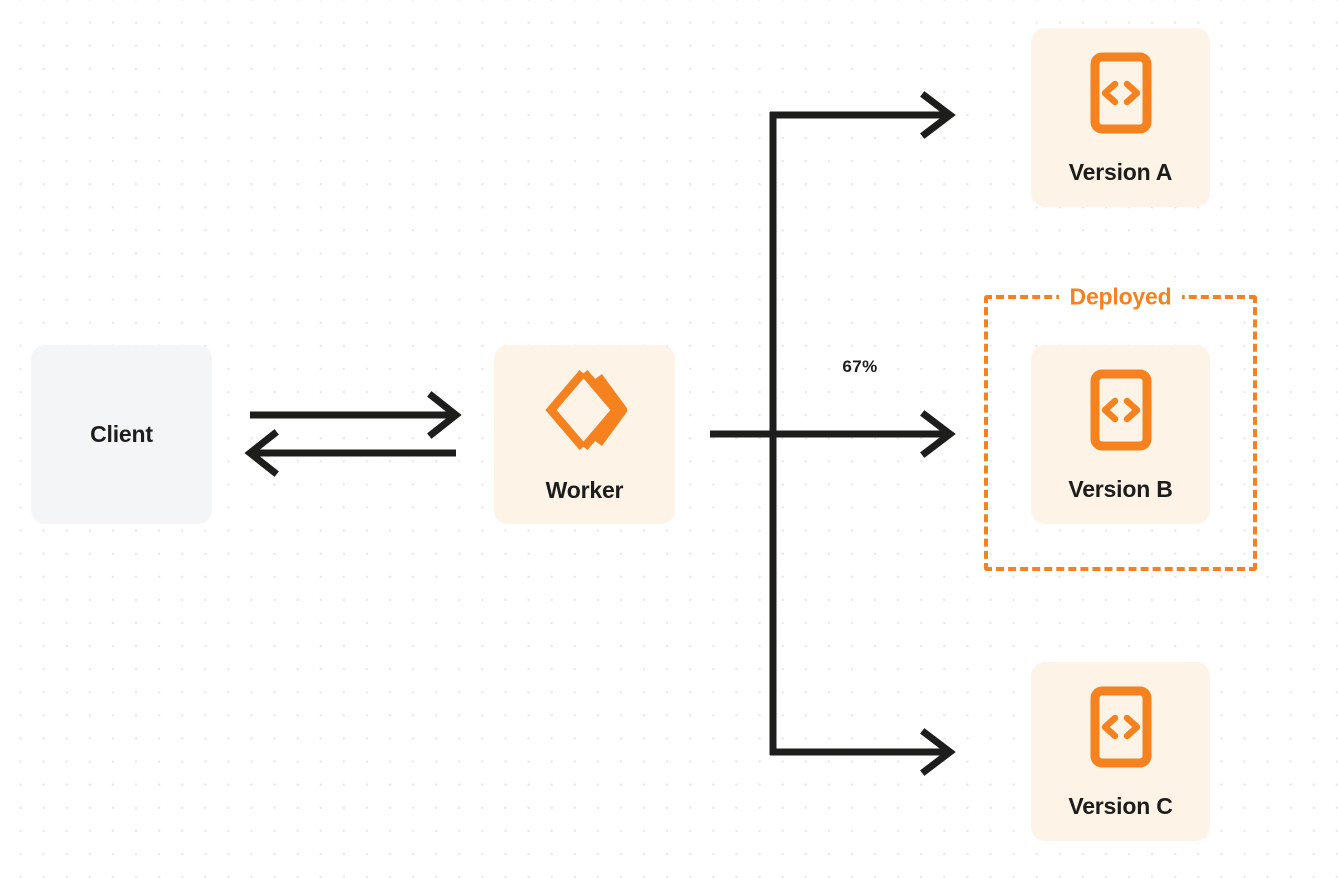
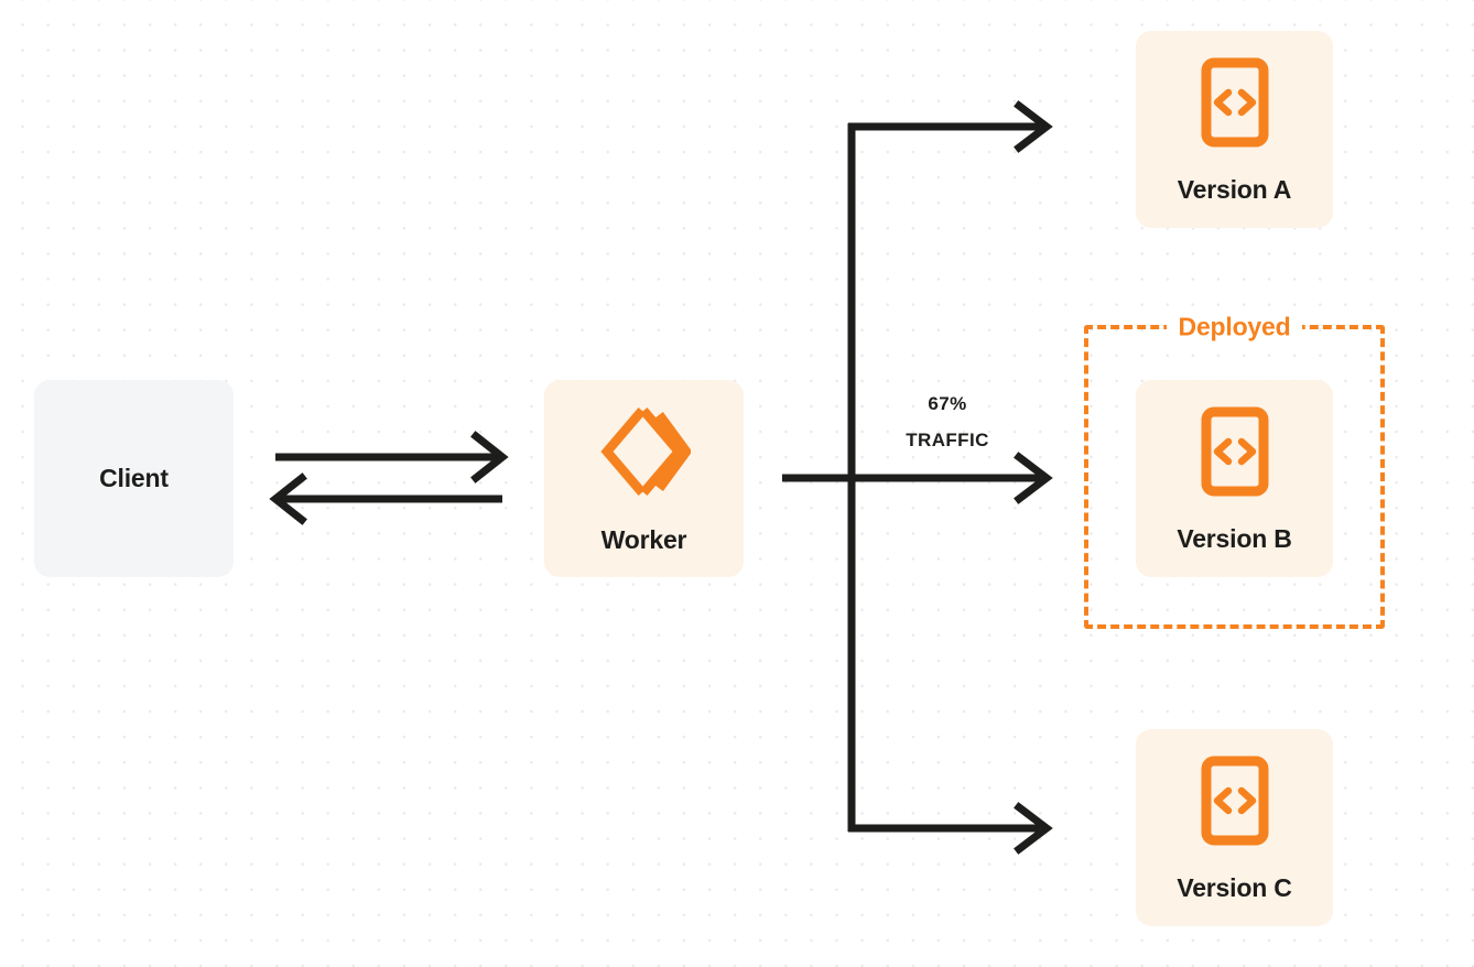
  67%
+ TRAFFIC
  Client
  Worker
  Version A
  Deployed
  Version B
  Version C
